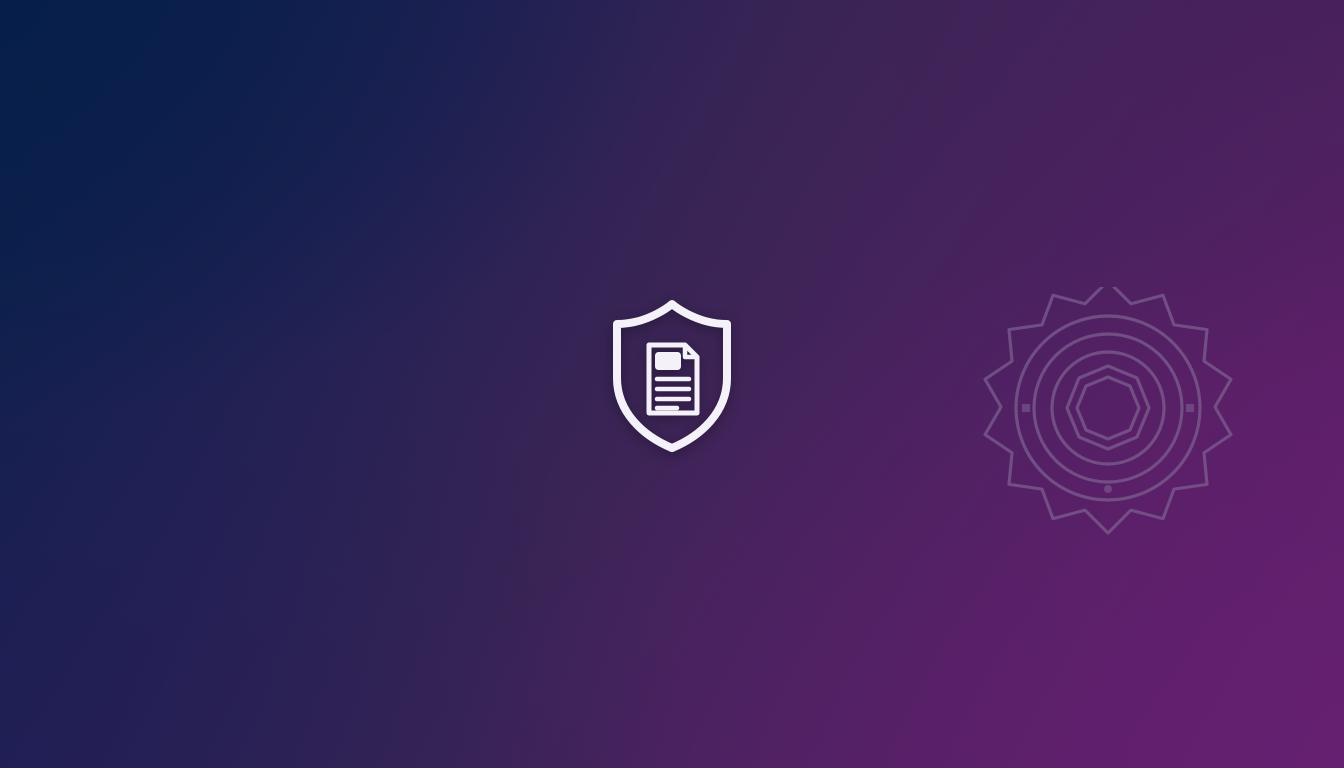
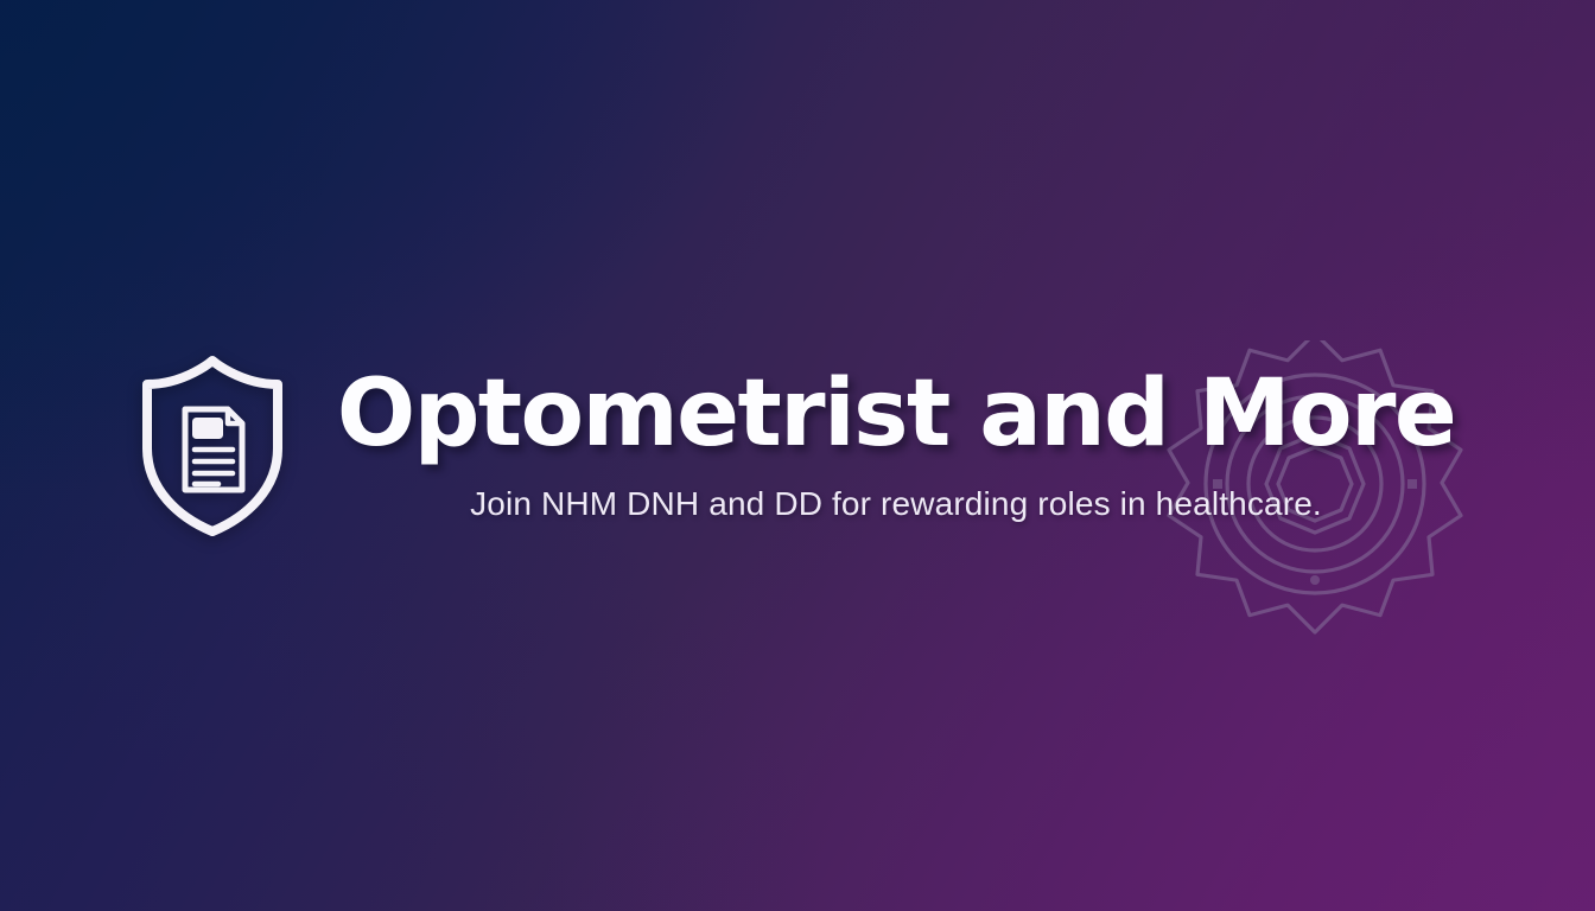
+ Optometrist and More
+ Join NHM DNH and DD for rewarding roles in healthcare.
